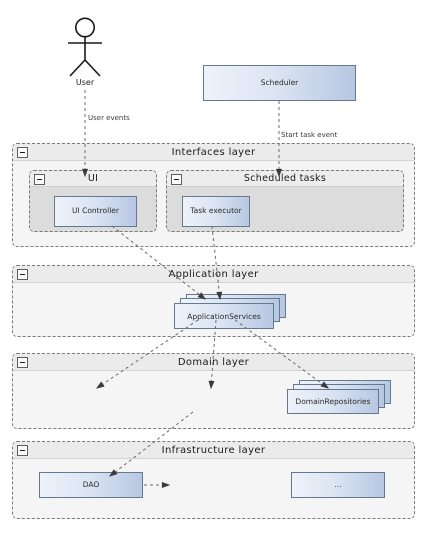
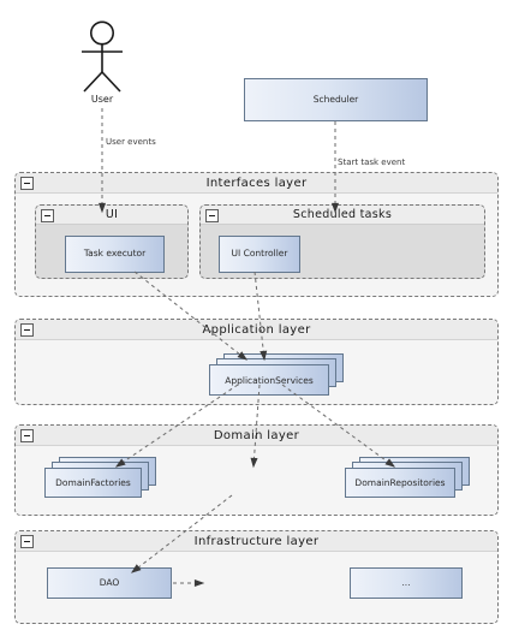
  User
  Scheduler
  User events
  Start task event
  Interfaces layer
  UI
- UI Controller
+ Task executor
  Scheduled tasks
- Task executor
+ UI Controller
  Application layer
  ApplicationServices
  Domain layer
+ DomainFactories
  DomainRepositories
  Infrastructure layer
  DAO
  ...
